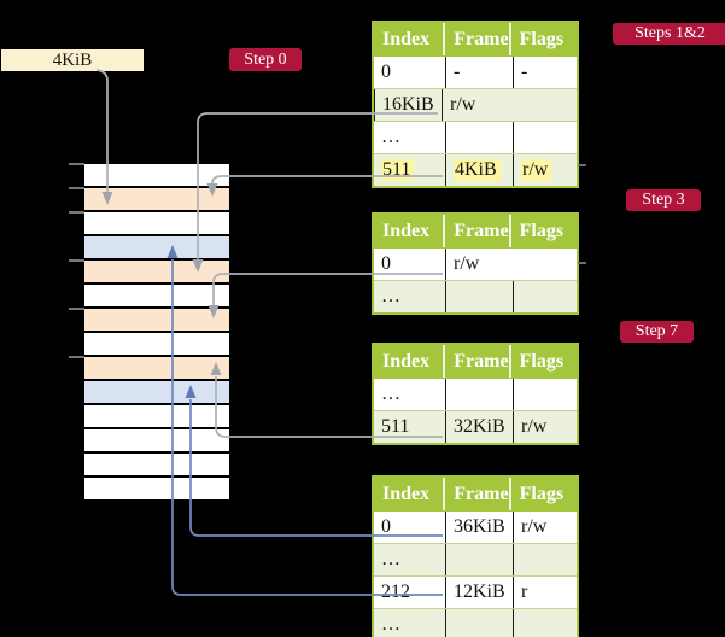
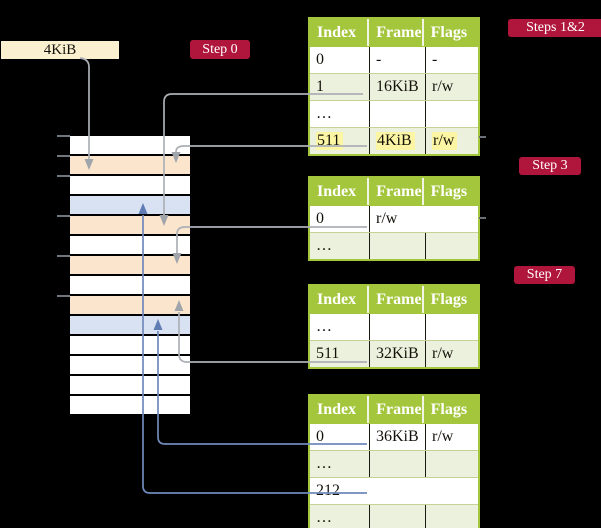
  4KiB
  Step 0
  Steps 1&2
  Step 3
  Step 7
  Index
  Frame
  Flags
  0
  -
  -
+ 1
  16KiB
  r/w
  …
  511
  4KiB
  r/w
  Index
  Frame
  Flags
  0
  r/w
  …
  Index
  Frame
  Flags
  …
  511
  32KiB
  r/w
  Index
  Frame
  Flags
  0
  36KiB
  r/w
  …
  212
- 12KiB
- r
  …
